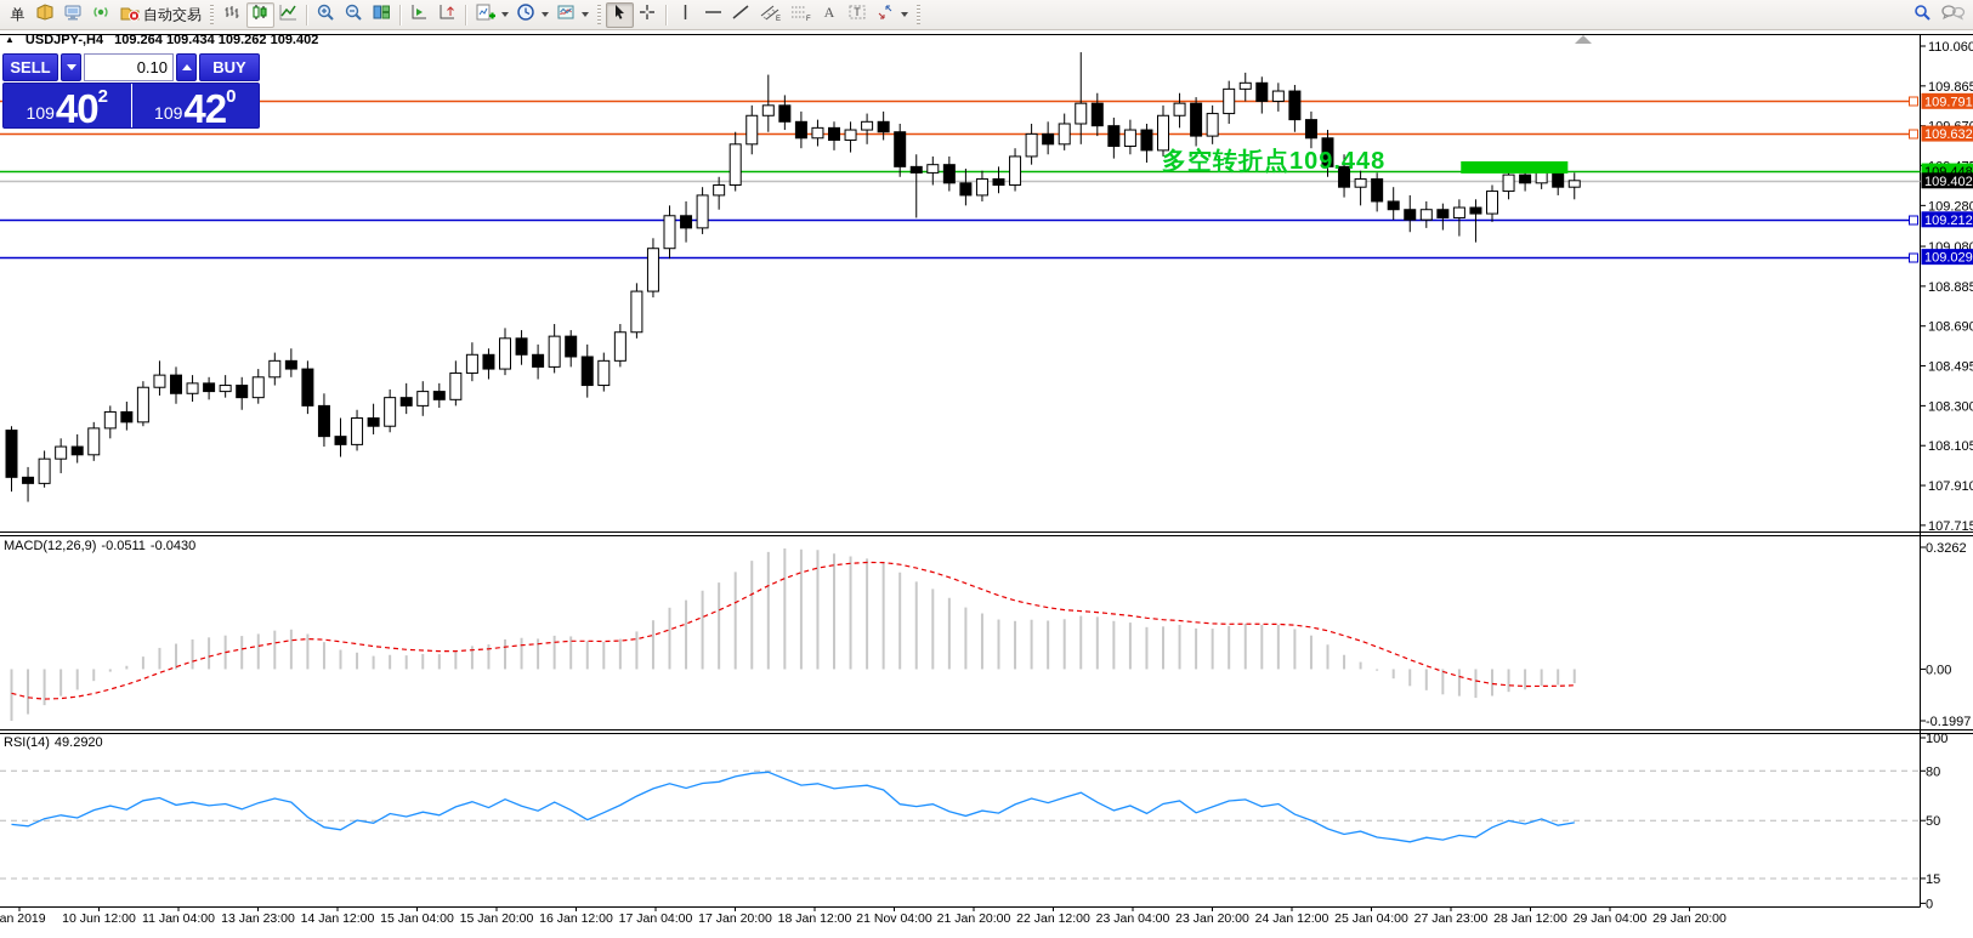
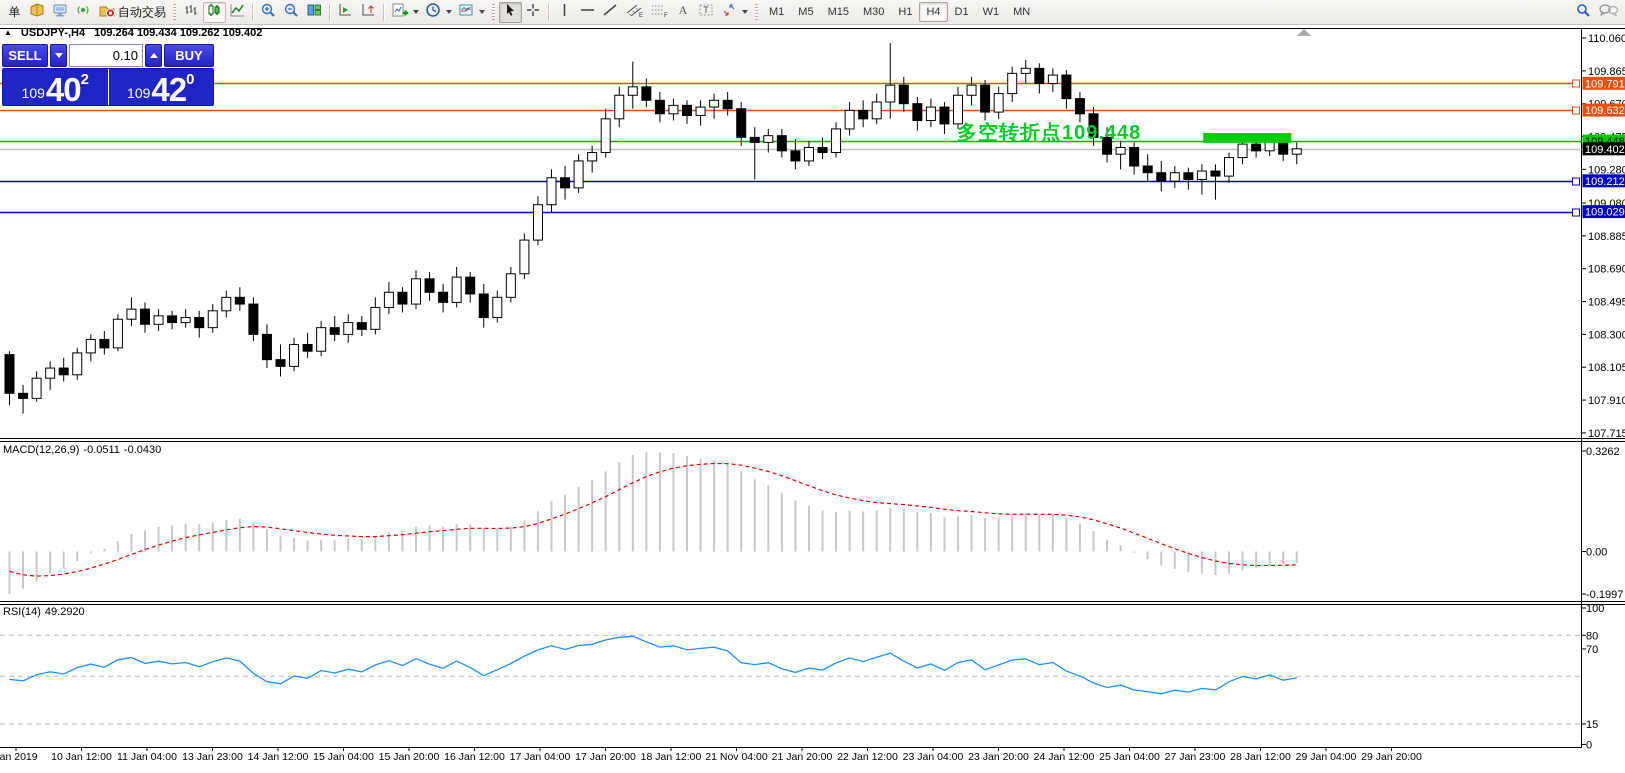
  单
  自动交易
  A
  T
+ M1
+ M5
+ M15
+ M30
+ H1
+ H4
+ D1
+ W1
+ MN
  110.060
  109.86
  109.28
  109.08
  108.88
  108.69
  108.49
  108.30
  108.10
  107.91
  107.71
  109.791
  109.632
  109.448
  109.402
  109.212
  109.029
  0.3262
  0.00
  -0.1997
  100
  80
- 50
+ 70
  15
  0
  an 2019
- 10 Jun 12:00
+ 10 Jan 12:00
  11 Jan 04:00
  13 Jan 23:00
  14 Jan 12:00
  15 Jan 04:00
  15 Jan 20:00
  16 Jan 12:00
  17 Jan 04:00
  17 Jan 20:00
  18 Jan 12:00
  21 Nov 04:00
  21 Jan 20:00
  22 Jan 12:00
  23 Jan 04:00
  23 Jan 20:00
  24 Jan 12:00
  25 Jan 04:00
  27 Jan 23:00
  28 Jan 12:00
  29 Jan 04:00
  29 Jan 20:00
  ▲
  USDJPY-,H4
  109.264 109.434 109.262 109.402
  SELL
  0.10
  BUY
  109
  40
  2
  109
  42
  0
  MACD(12,26,9) -0.0511 -0.0430
  RSI(14) 49.2920
  多空转折点109.448
